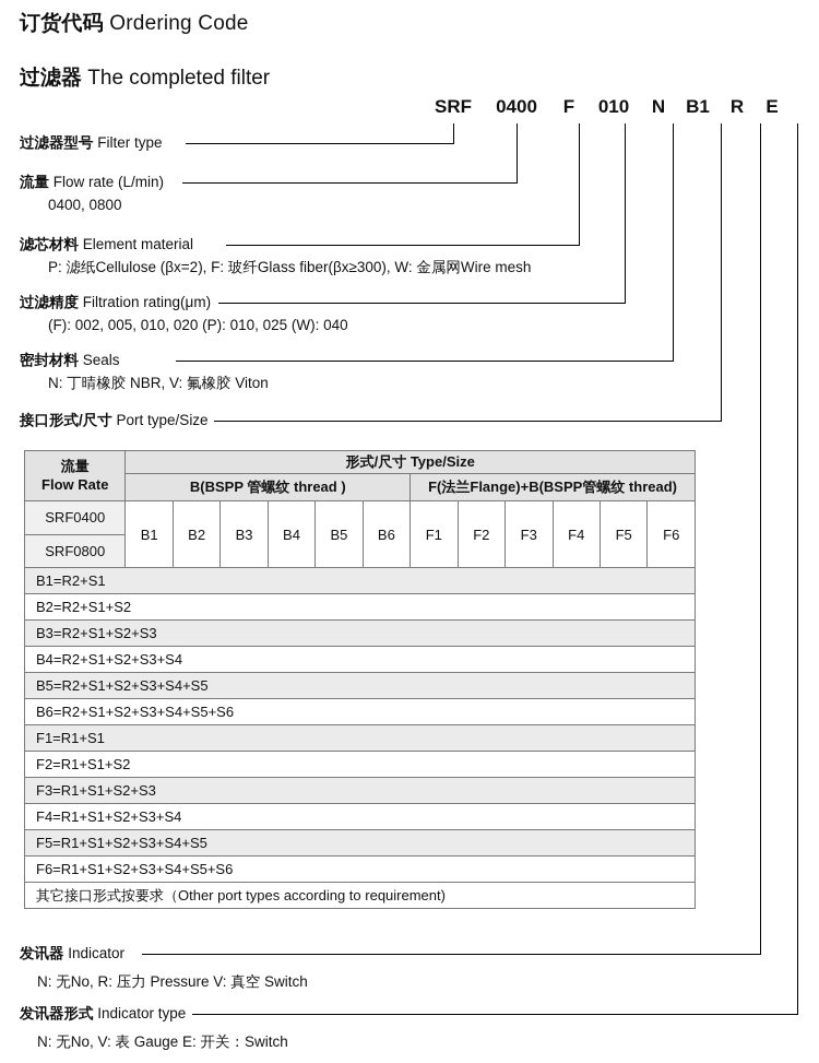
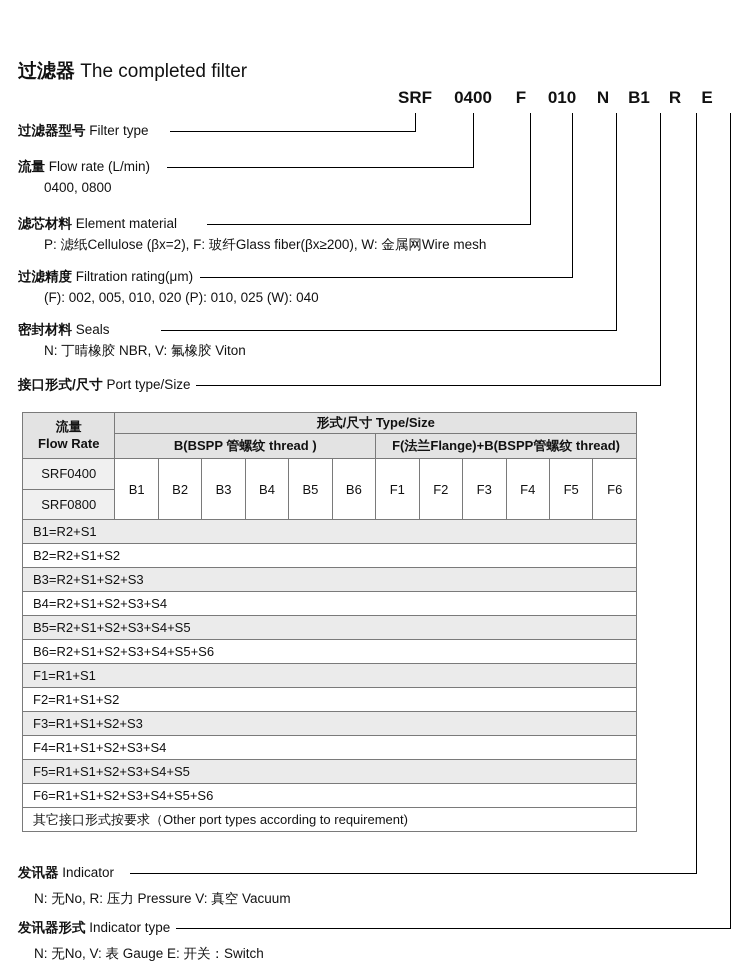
- 订货代码 Ordering Code
  过滤器 The completed filter
  SRF
  0400
  F
  010
  N
  B1
  R
  E
  过滤器型号 Filter type
  流量 Flow rate (L/min)
  0400, 0800
  滤芯材料 Element material
- P: 滤纸Cellulose (βx=2), F: 玻纤Glass fiber(βx≥300), W: 金属网Wire mesh
+ P: 滤纸Cellulose (βx=2), F: 玻纤Glass fiber(βx≥200), W: 金属网Wire mesh
  过滤精度 Filtration rating(μm)
  (F): 002, 005, 010, 020 (P): 010, 025 (W): 040
  密封材料 Seals
  N: 丁晴橡胶 NBR, V: 氟橡胶 Viton
  接口形式/尺寸 Port type/Size
  发讯器 Indicator
- N: 无No, R: 压力 Pressure V: 真空 Switch
+ N: 无No, R: 压力 Pressure V: 真空 Vacuum
  发讯器形式 Indicator type
  N: 无No, V: 表 Gauge E: 开关：Switch
  流量 Flow Rate	形式/尺寸 Type/Size
  B(BSPP 管螺纹 thread )	F(法兰Flange)+B(BSPP管螺纹 thread)
  SRF0400 SRF0800	B1	B2	B3	B4	B5	B6	F1	F2	F3	F4	F5	F6
  B1=R2+S1
  B2=R2+S1+S2
  B3=R2+S1+S2+S3
  B4=R2+S1+S2+S3+S4
  B5=R2+S1+S2+S3+S4+S5
  B6=R2+S1+S2+S3+S4+S5+S6
  F1=R1+S1
  F2=R1+S1+S2
  F3=R1+S1+S2+S3
  F4=R1+S1+S2+S3+S4
  F5=R1+S1+S2+S3+S4+S5
  F6=R1+S1+S2+S3+S4+S5+S6
  其它接口形式按要求（Other port types according to requirement)
